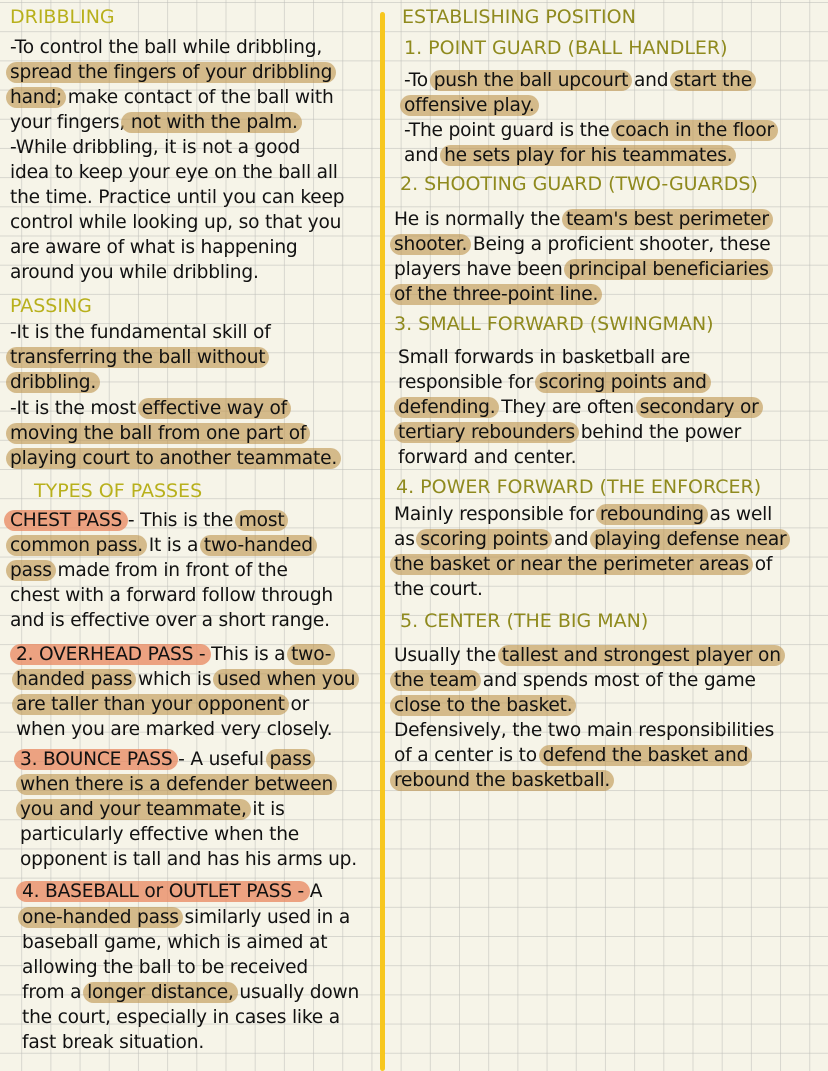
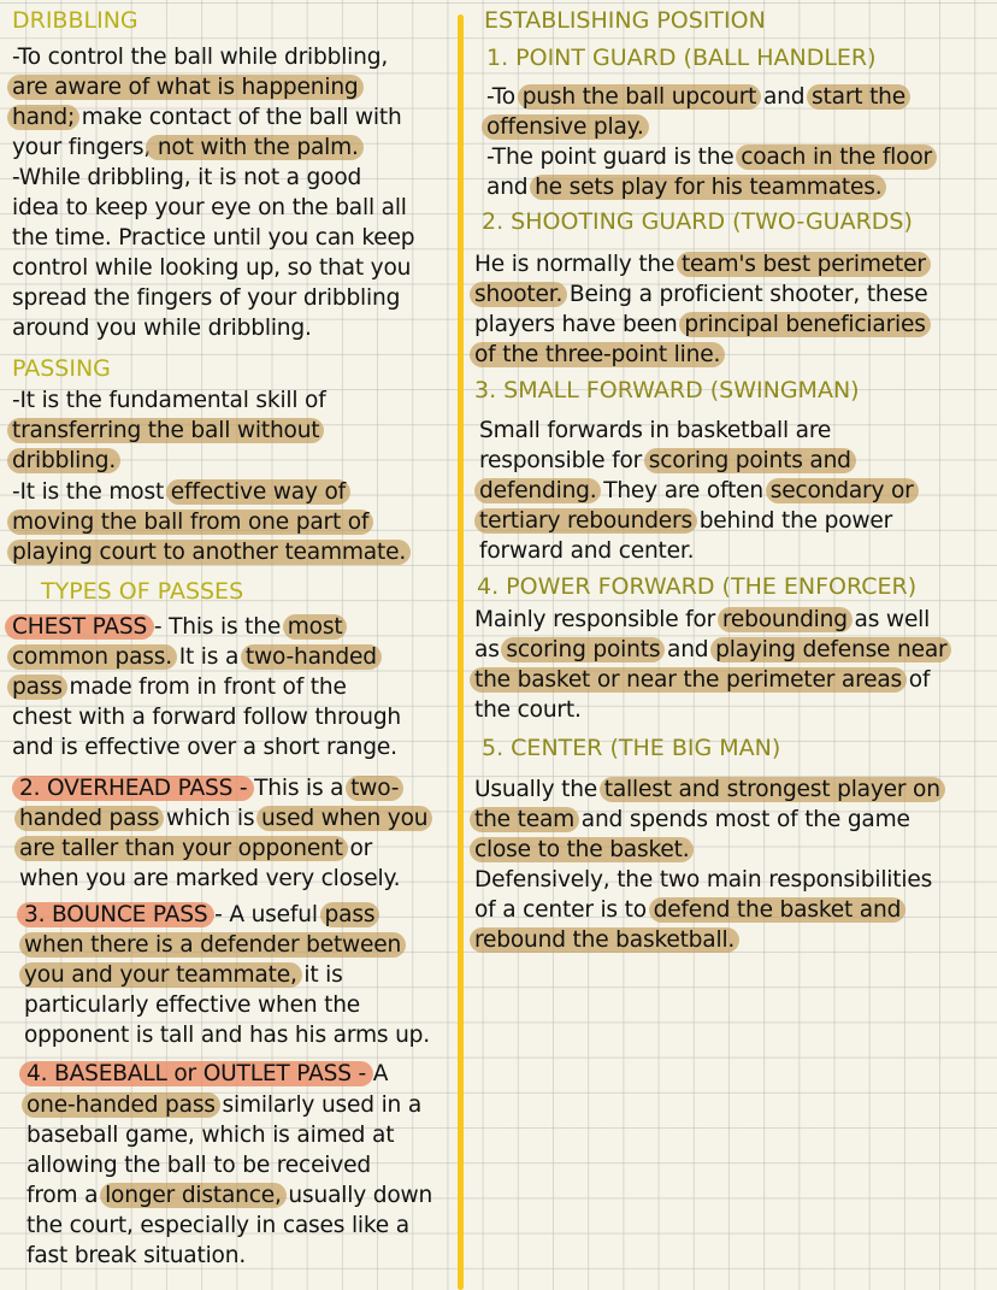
  DRIBBLING
  -To control the ball while dribbling,
- spread the fingers of your dribbling
+ are aware of what is happening
  hand; make contact of the ball with
  your fingers, not with the palm.
  -While dribbling, it is not a good
  idea to keep your eye on the ball all
  the time. Practice until you can keep
  control while looking up, so that you
- are aware of what is happening
+ spread the fingers of your dribbling
  around you while dribbling.
  PASSING
  -It is the fundamental skill of
  transferring the ball without
  dribbling.
  -It is the most effective way of
  moving the ball from one part of
  playing court to another teammate.
  TYPES OF PASSES
  CHEST PASS - This is the most
  common pass. It is a two-handed
  pass made from in front of the
  chest with a forward follow through
  and is effective over a short range.
  2. OVERHEAD PASS - This is a two-
  handed pass which is used when you
  are taller than your opponent or
  when you are marked very closely.
  3. BOUNCE PASS - A useful pass
  when there is a defender between
  you and your teammate, it is
  particularly effective when the
  opponent is tall and has his arms up.
  4. BASEBALL or OUTLET PASS - A
  one-handed pass similarly used in a
  baseball game, which is aimed at
  allowing the ball to be received
  from a longer distance, usually down
  the court, especially in cases like a
  fast break situation.
  ESTABLISHING POSITION
  1. POINT GUARD (BALL HANDLER)
  -To push the ball upcourt and start the
  offensive play.
  -The point guard is the coach in the floor
  and he sets play for his teammates.
  2. SHOOTING GUARD (TWO-GUARDS)
  He is normally the team's best perimeter
  shooter. Being a proficient shooter, these
  players have been principal beneficiaries
  of the three-point line.
  3. SMALL FORWARD (SWINGMAN)
  Small forwards in basketball are
  responsible for scoring points and
  defending. They are often secondary or
  tertiary rebounders behind the power
  forward and center.
  4. POWER FORWARD (THE ENFORCER)
  Mainly responsible for rebounding as well
  as scoring points and playing defense near
  the basket or near the perimeter areas of
  the court.
  5. CENTER (THE BIG MAN)
  Usually the tallest and strongest player on
  the team and spends most of the game
  close to the basket.
  Defensively, the two main responsibilities
  of a center is to defend the basket and
  rebound the basketball.
